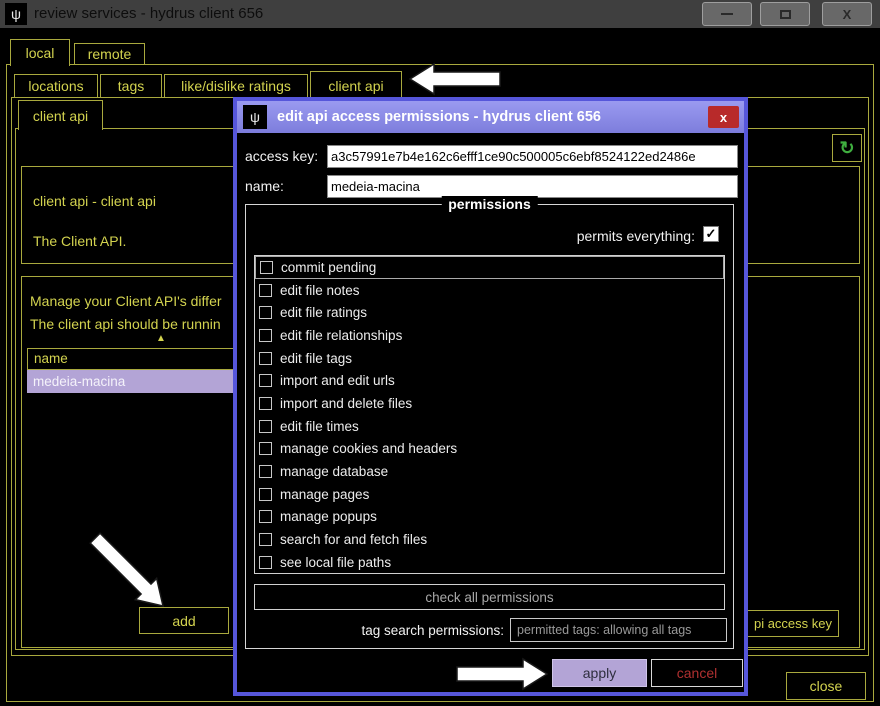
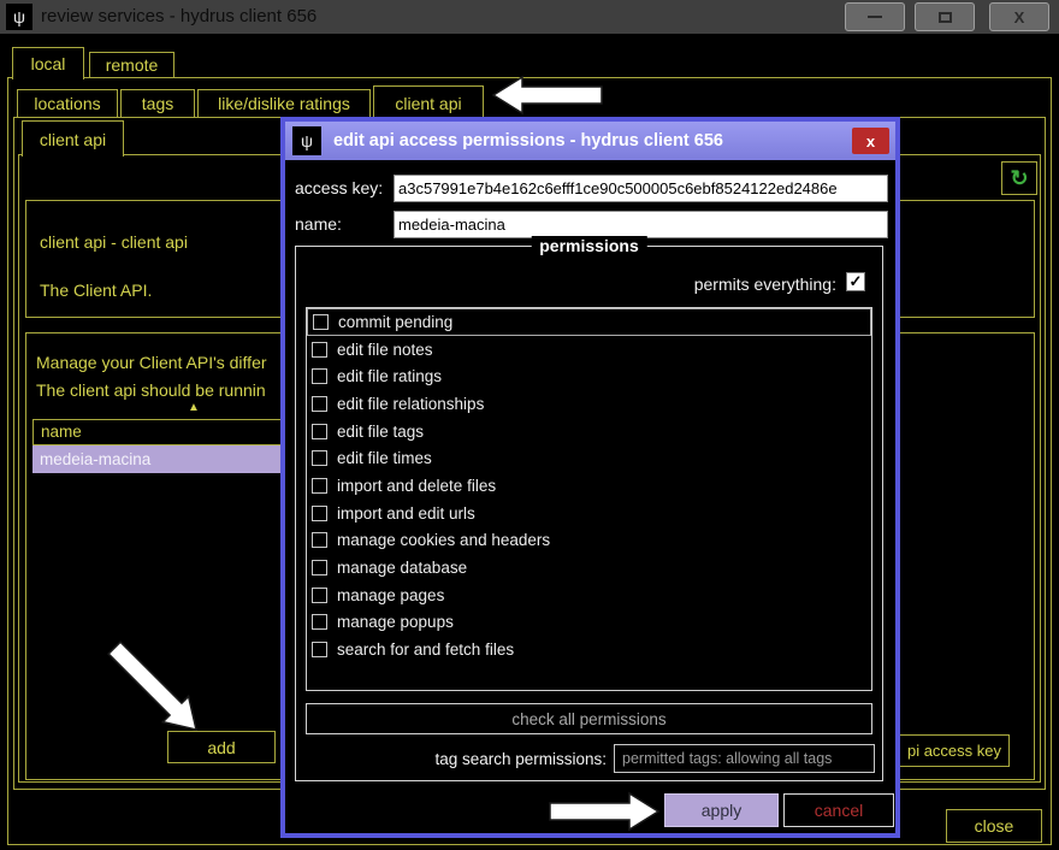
  ψ
  review services - hydrus client 656
  X
  local
  remote
  locations
  tags
  like/dislike ratings
  client api
  client api
  ↻
  client api - client api
  The Client API.
  Manage your Client API's differ
  The client api should be runnin
  ▲
  name
  medeia-macina
  add
  pi access key
  close
  ψ
  edit api access permissions - hydrus client 656
  x
  access key:
  a3c57991e7b4e162c6efff1ce90c500005c6ebf8524122ed2486e
  name:
  medeia-macina
  permissions
  permits everything:
  ✓
  commit pending
  edit file notes
  edit file ratings
  edit file relationships
  edit file tags
- import and edit urls
+ edit file times
  import and delete files
- edit file times
+ import and edit urls
  manage cookies and headers
  manage database
  manage pages
  manage popups
  search for and fetch files
- see local file paths
  check all permissions
  tag search permissions:
  permitted tags: allowing all tags
  apply
  cancel
